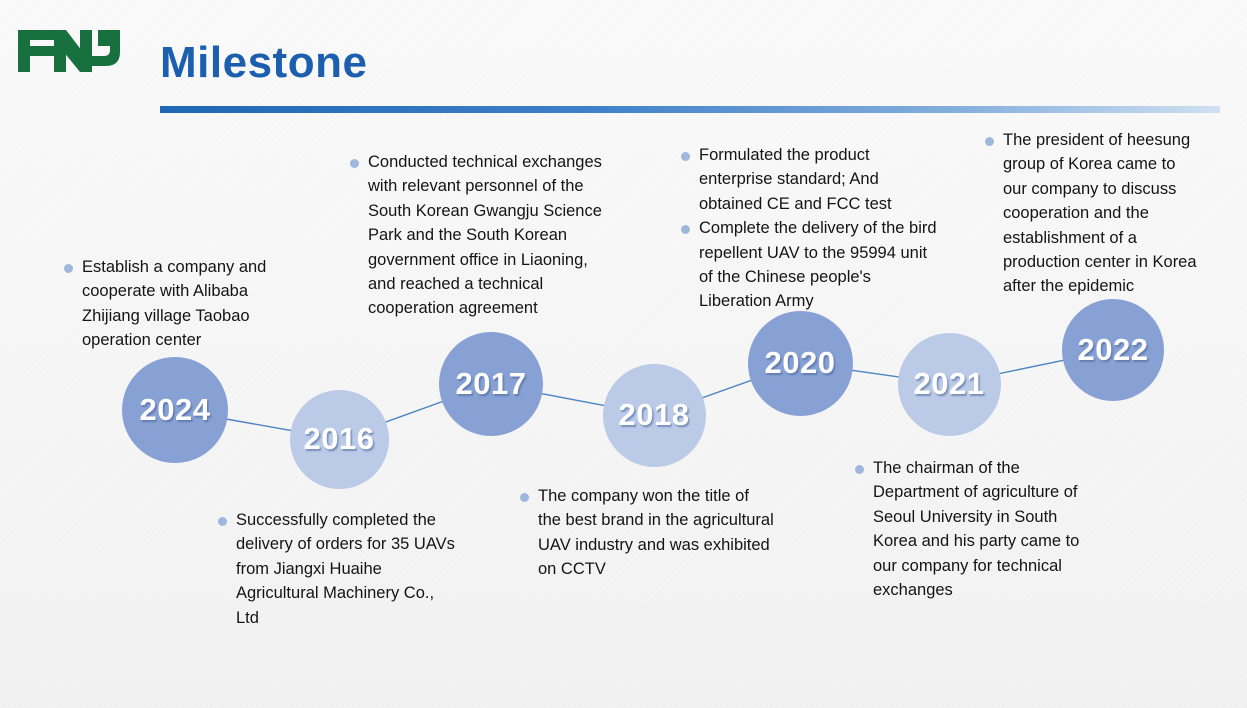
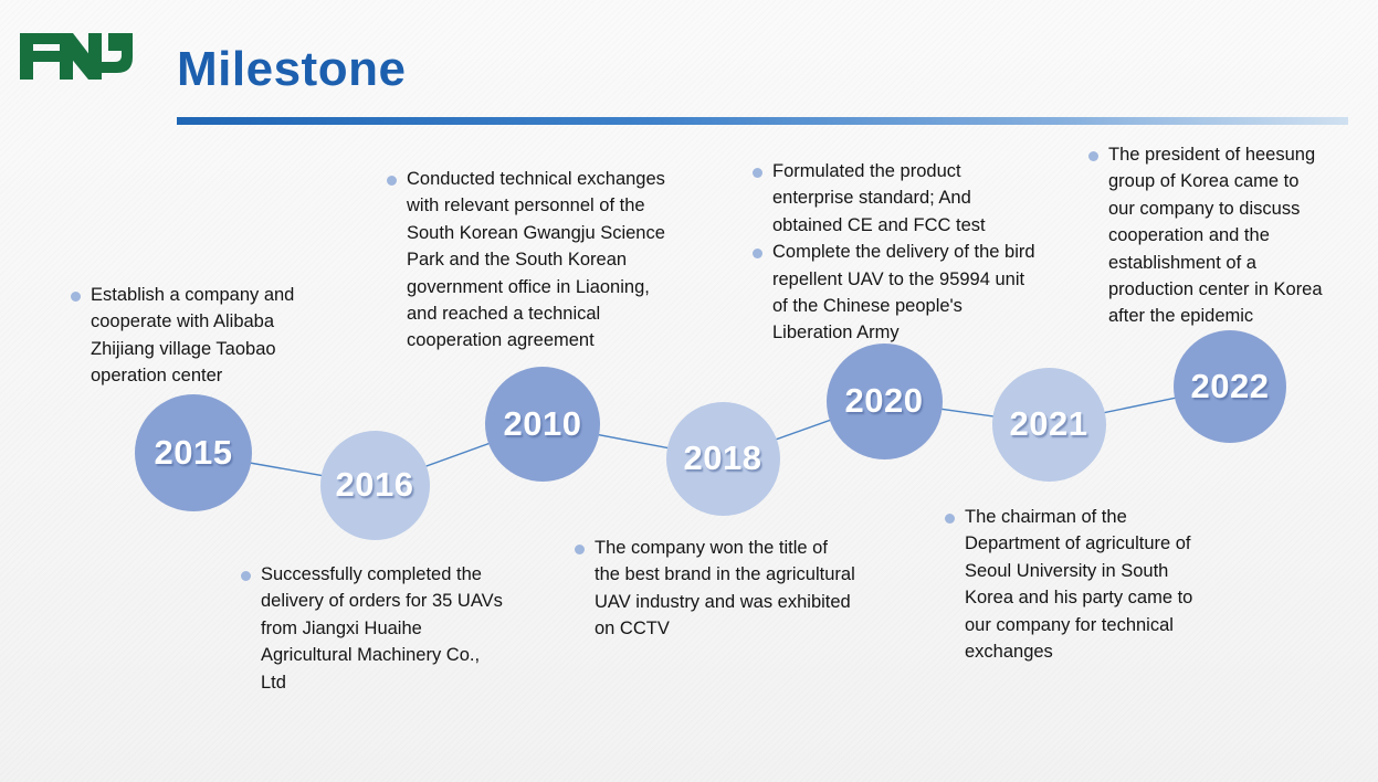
  Milestone
- 2024
+ 2015
  2016
- 2017
+ 2010
  2018
  2020
  2021
  2022
  Establish a company and
  cooperate with Alibaba
  Zhijiang village Taobao
  operation center
  Successfully completed the
  delivery of orders for 35 UAVs
  from Jiangxi Huaihe
  Agricultural Machinery Co.,
  Ltd
  Conducted technical exchanges
  with relevant personnel of the
  South Korean Gwangju Science
  Park and the South Korean
  government office in Liaoning,
  and reached a technical
  cooperation agreement
  The company won the title of
  the best brand in the agricultural
  UAV industry and was exhibited
  on CCTV
  Formulated the product
  enterprise standard; And
  obtained CE and FCC test
  Complete the delivery of the bird
  repellent UAV to the 95994 unit
  of the Chinese people's
  Liberation Army
  The chairman of the
  Department of agriculture of
  Seoul University in South
  Korea and his party came to
  our company for technical
  exchanges
  The president of heesung
  group of Korea came to
  our company to discuss
  cooperation and the
  establishment of a
  production center in Korea
  after the epidemic
